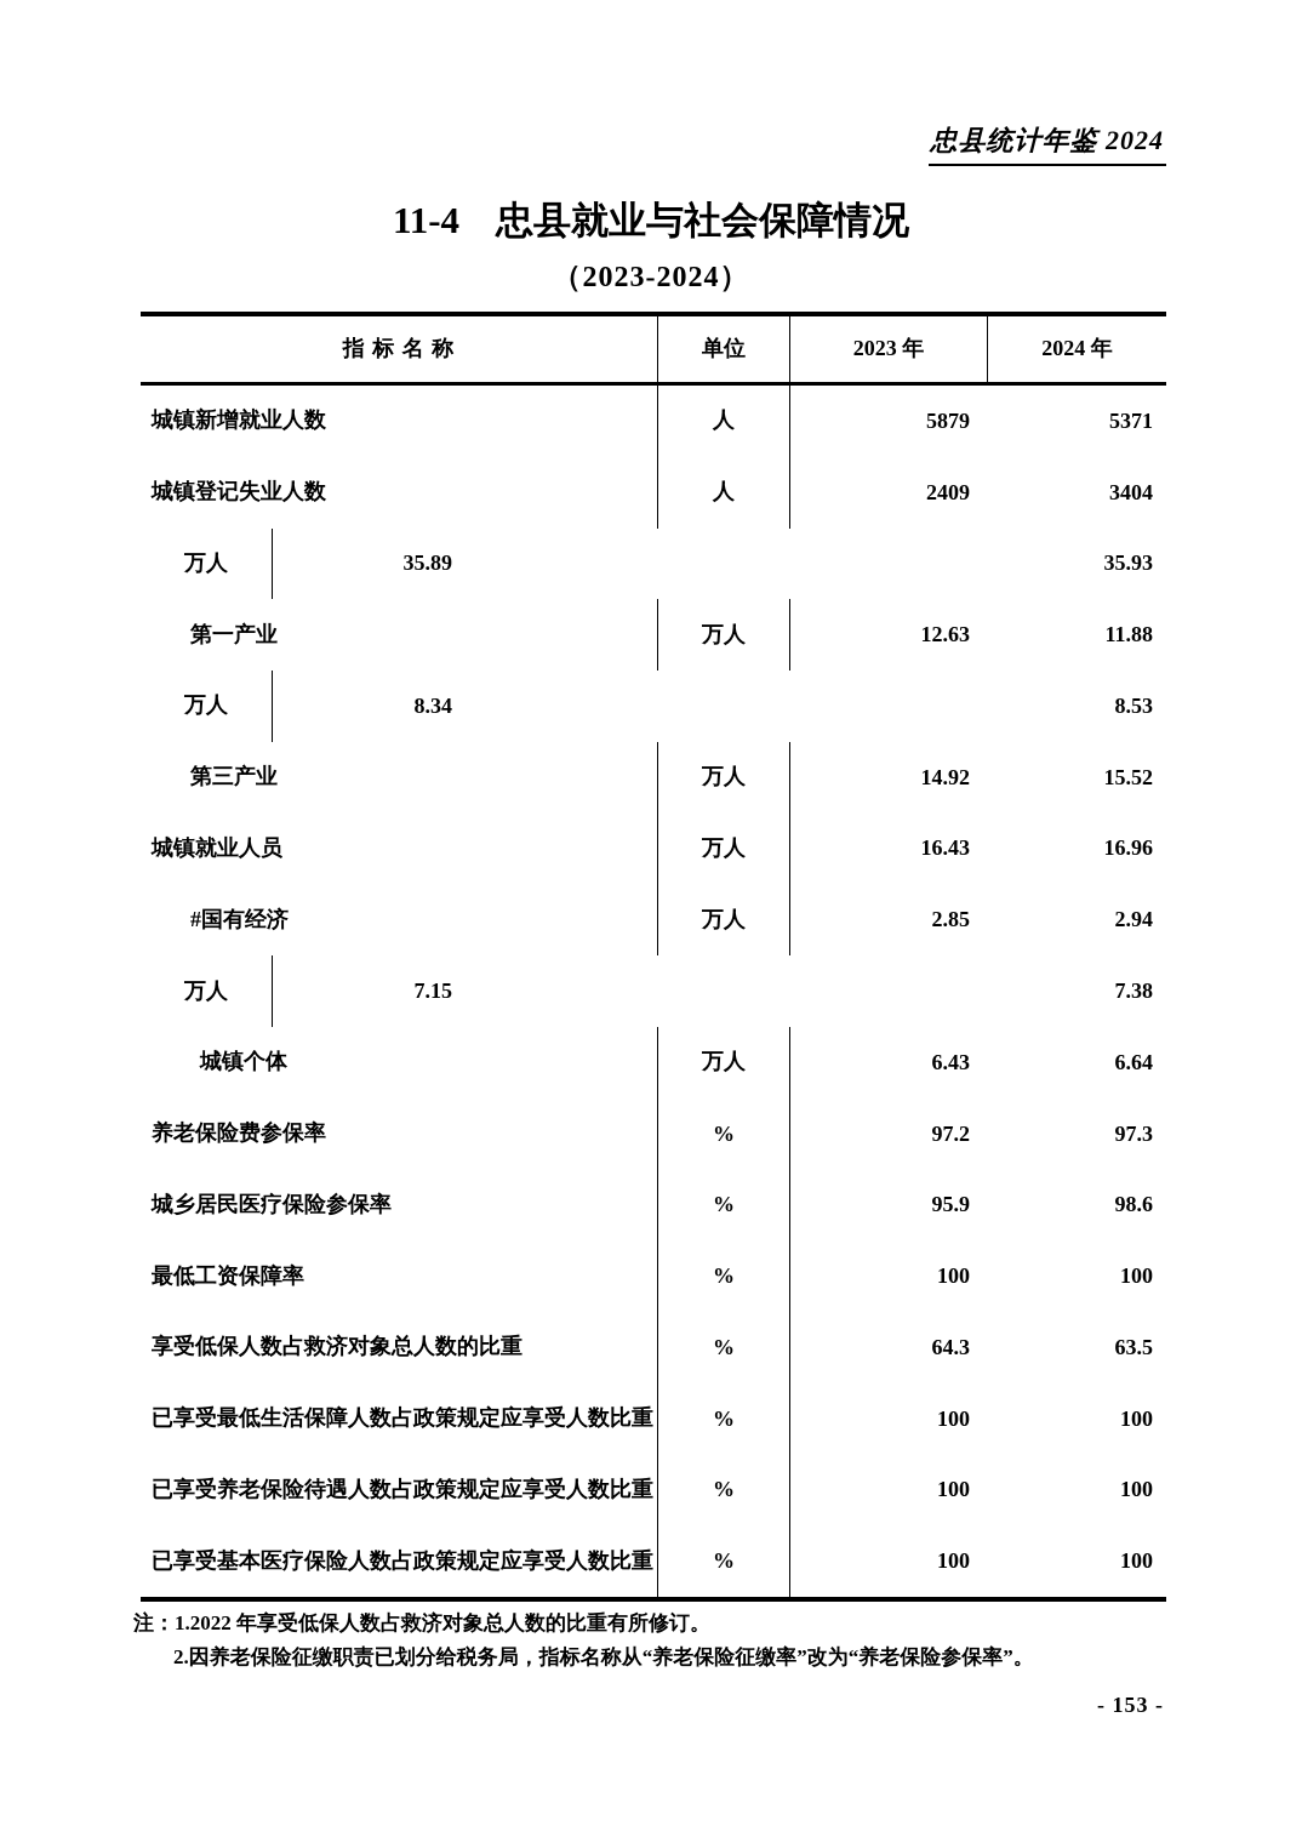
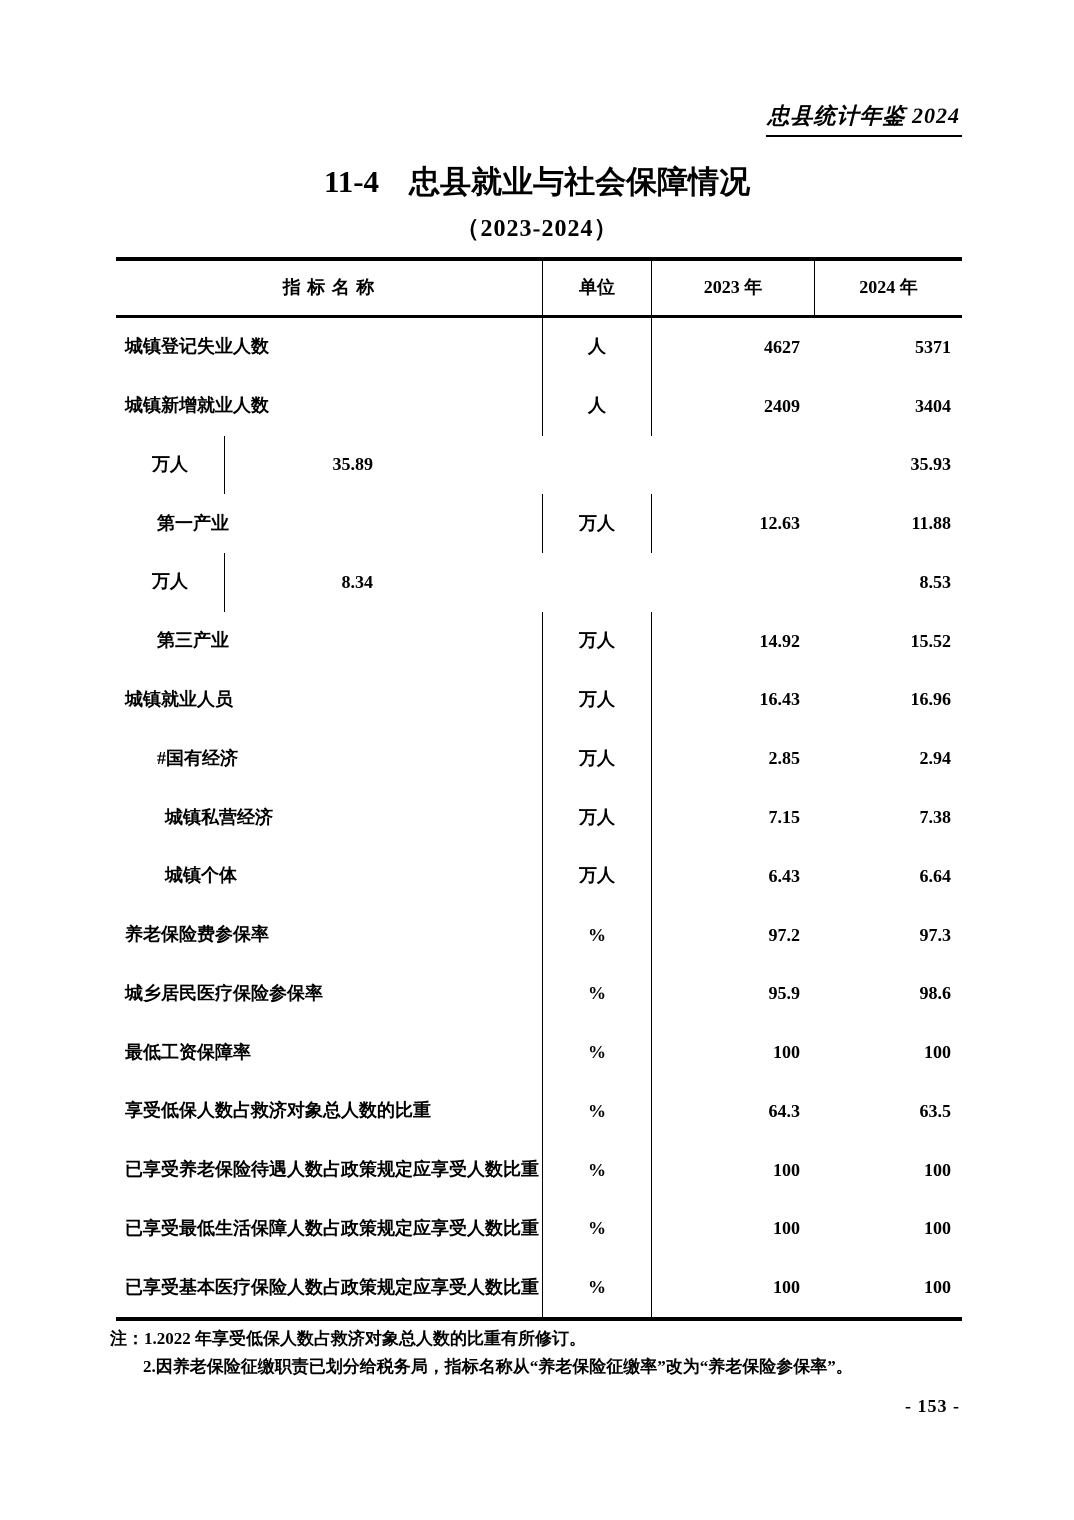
  忠县统计年鉴 2024
  11-4 忠县就业与社会保障情况
  （2023-2024）
  指 标 名 称
  单位
  2023 年
  2024 年
- 城镇新增就业人数
+ 城镇登记失业人数
  人
- 5879
+ 4627
  5371
- 城镇登记失业人数
+ 城镇新增就业人数
  人
  2409
  3404
  万人
  35.89
  35.93
  第一产业
  万人
  12.63
  11.88
  万人
  8.34
  8.53
  第三产业
  万人
  14.92
  15.52
  城镇就业人员
  万人
  16.43
  16.96
  #国有经济
  万人
  2.85
  2.94
+ 城镇私营经济
  万人
  7.15
  7.38
  城镇个体
  万人
  6.43
  6.64
  养老保险费参保率
  %
  97.2
  97.3
  城乡居民医疗保险参保率
  %
  95.9
  98.6
  最低工资保障率
  %
  100
  100
  享受低保人数占救济对象总人数的比重
  %
  64.3
  63.5
- 已享受最低生活保障人数占政策规定应享受人数比重
+ 已享受养老保险待遇人数占政策规定应享受人数比重
  %
  100
  100
- 已享受养老保险待遇人数占政策规定应享受人数比重
+ 已享受最低生活保障人数占政策规定应享受人数比重
  %
  100
  100
  已享受基本医疗保险人数占政策规定应享受人数比重
  %
  100
  100
  注：1.2022 年享受低保人数占救济对象总人数的比重有所修订。
  2.因养老保险征缴职责已划分给税务局，指标名称从“养老保险征缴率”改为“养老保险参保率”。
  - 153 -
